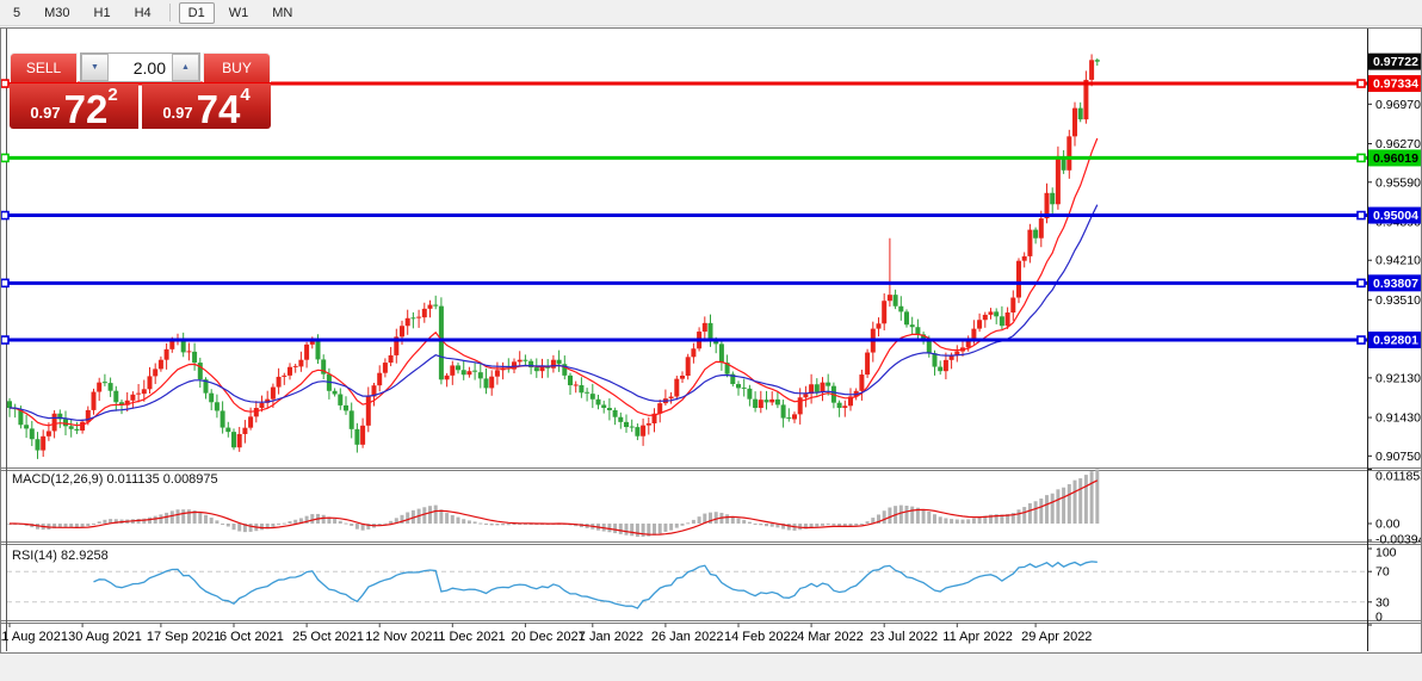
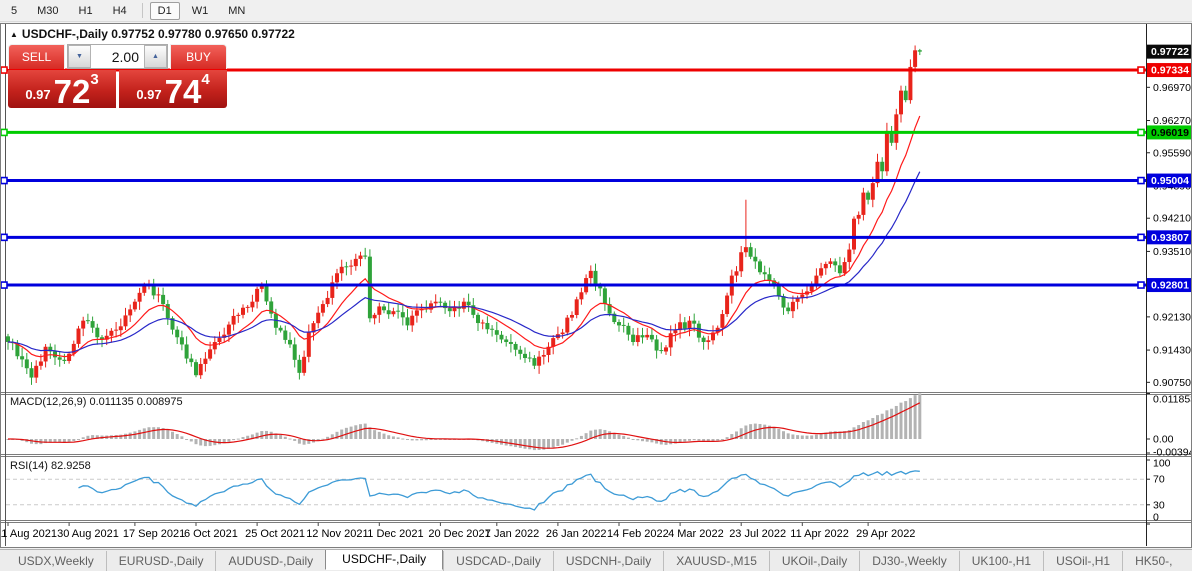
  5
  M30
  H1
  H4
  D1
  W1
  MN
  0.96970
  0.96270
  0.95590
  0.94210
  0.93510
  0.92130
  0.91430
  0.90750
  0.97334
  0.96019
  0.95004
  0.93807
  0.92801
  0.97722
  0.01185
  0.00
  -0.0039
  100
  70
  30
  0
  1 Aug 2021
  30 Aug 2021
  17 Sep 2021
  6 Oct 2021
  25 Oct 2021
  12 Nov 2021
  1 Dec 2021
  20 Dec 2021
  7 Jan 2022
  26 Jan 2022
  14 Feb 2022
  4 Mar 2022
  23 Jul 2022
  11 Apr 2022
  29 Apr 2022
+ ▲ USDCHF-,Daily 0.97752 0.97780 0.97650 0.97722
  SELL
  2.00
  BUY
  0.97
  72
- 2
+ 3
  0.97
  74
  4
  MACD(12,26,9) 0.011135 0.008975
  RSI(14) 82.9258
+ USDX,Weekly
+ EURUSD-,Daily
+ AUDUSD-,Daily
+ USDCHF-,Daily
+ USDCAD-,Daily
+ USDCNH-,Daily
+ XAUUSD-,M15
+ UKOil-,Daily
+ DJ30-,Weekly
+ UK100-,H1
+ USOil-,H1
+ HK50-,
